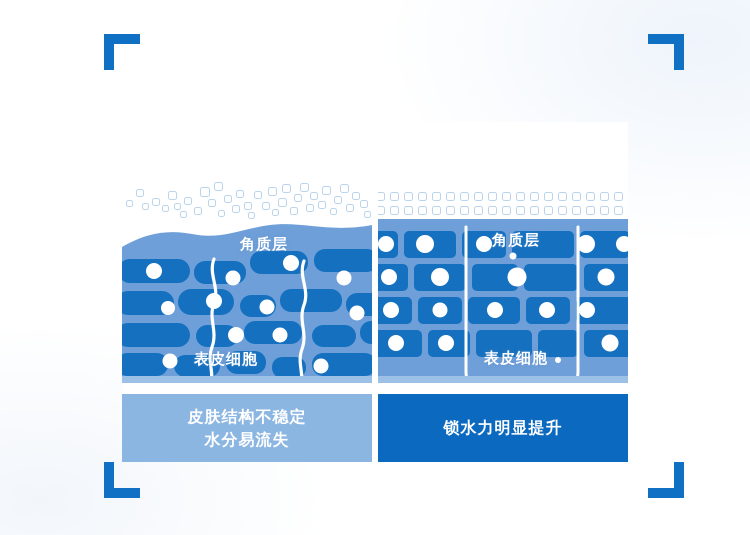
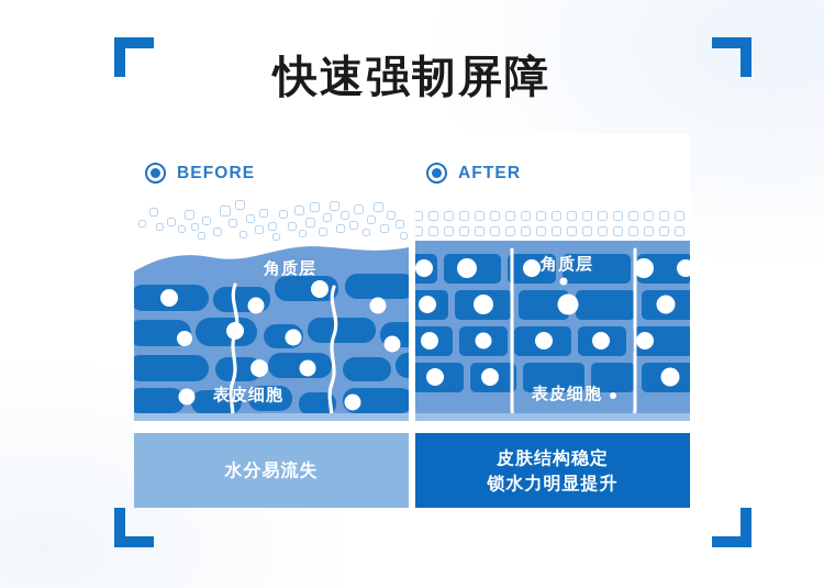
+ 快速强韧屏障
+ BEFORE
  角质层
  表皮细胞
- 皮肤结构不稳定
  水分易流失
+ AFTER
  角质层
  表皮细胞
+ 皮肤结构稳定
  锁水力明显提升
